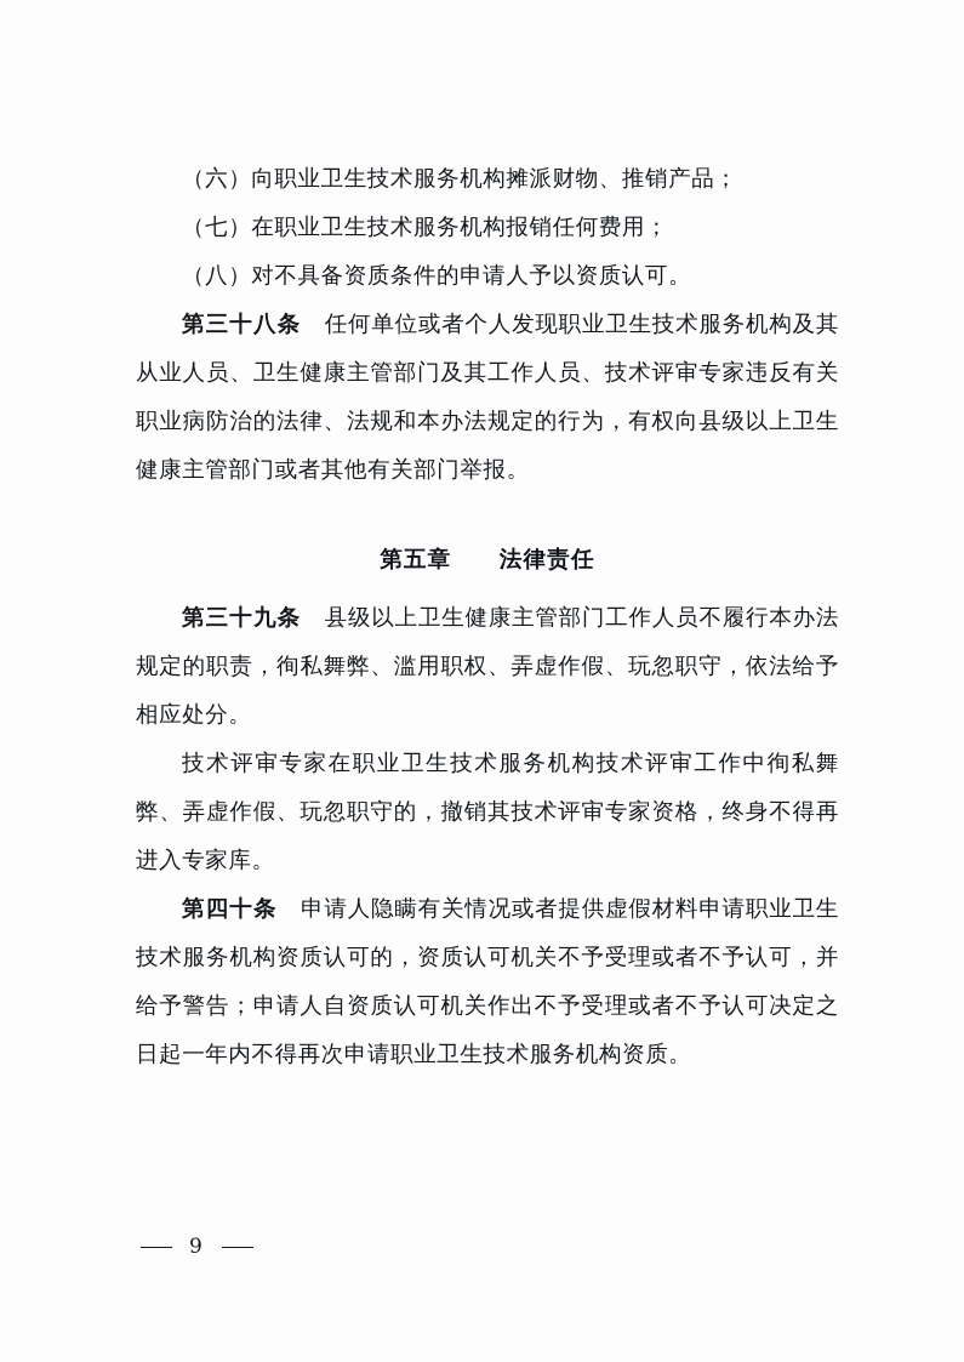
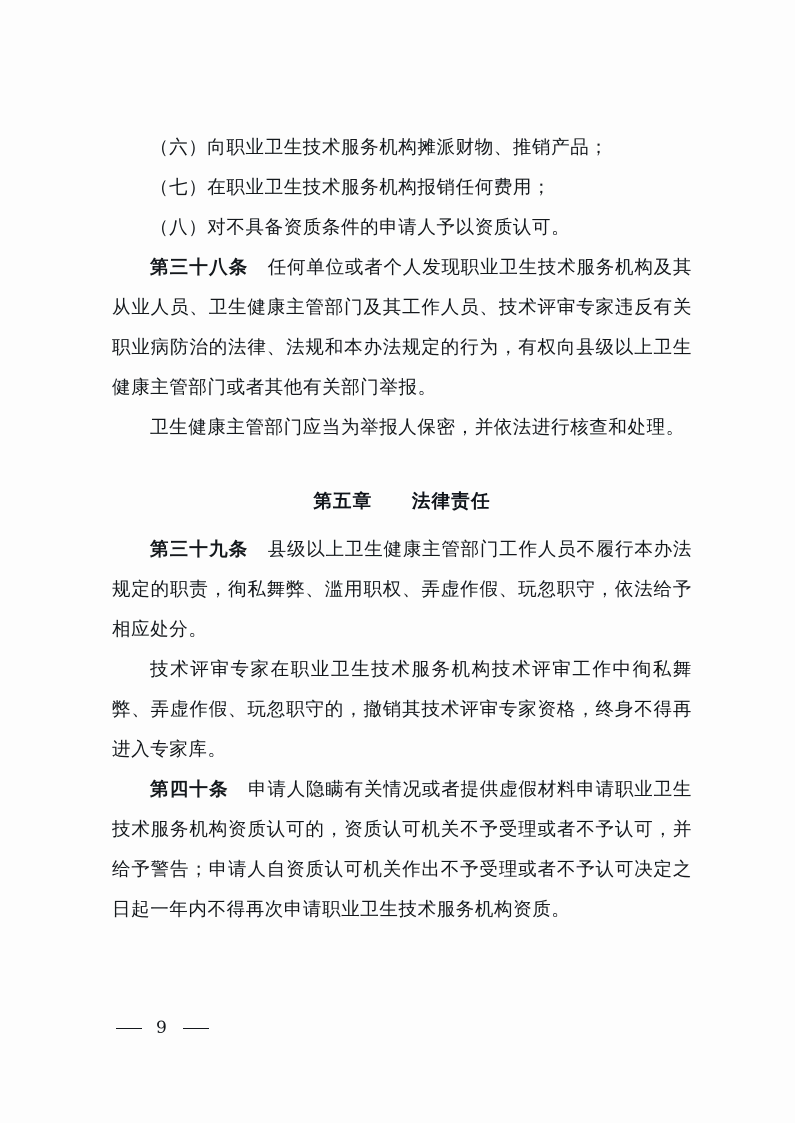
  （六）向职业卫生技术服务机构摊派财物、推销产品；
  （七）在职业卫生技术服务机构报销任何费用；
  （八）对不具备资质条件的申请人予以资质认可。
  第三十八条 任何单位或者个人发现职业卫生技术服务机构及其从业人员、卫生健康主管部门及其工作人员、技术评审专家违反有关职业病防治的法律、法规和本办法规定的行为，有权向县级以上卫生健康主管部门或者其他有关部门举报。
+ 卫生健康主管部门应当为举报人保密，并依法进行核查和处理。
  第五章 法律责任
  第三十九条 县级以上卫生健康主管部门工作人员不履行本办法规定的职责，徇私舞弊、滥用职权、弄虚作假、玩忽职守，依法给予相应处分。
  技术评审专家在职业卫生技术服务机构技术评审工作中徇私舞弊、弄虚作假、玩忽职守的，撤销其技术评审专家资格，终身不得再进入专家库。
  第四十条 申请人隐瞒有关情况或者提供虚假材料申请职业卫生技术服务机构资质认可的，资质认可机关不予受理或者不予认可，并给予警告；申请人自资质认可机关作出不予受理或者不予认可决定之日起一年内不得再次申请职业卫生技术服务机构资质。
  9
